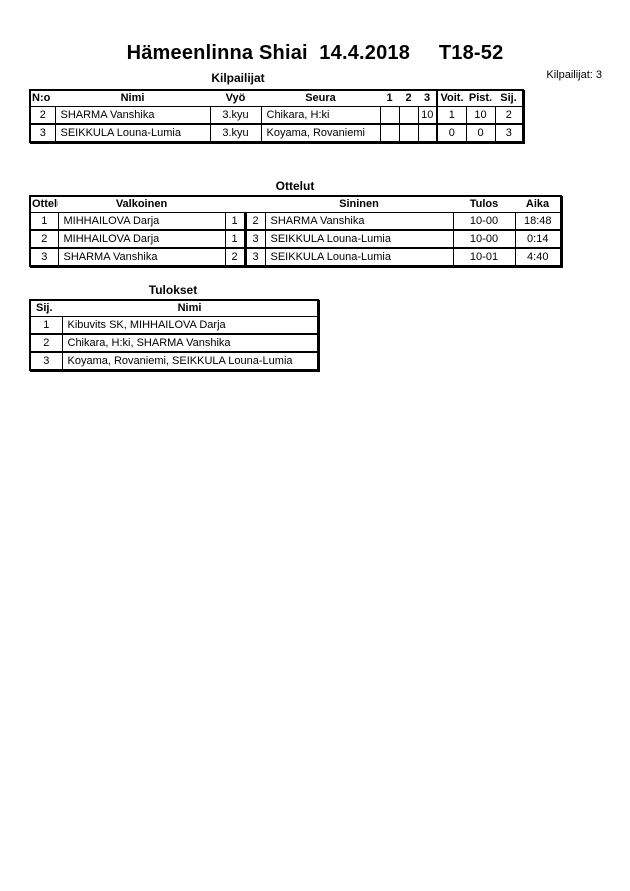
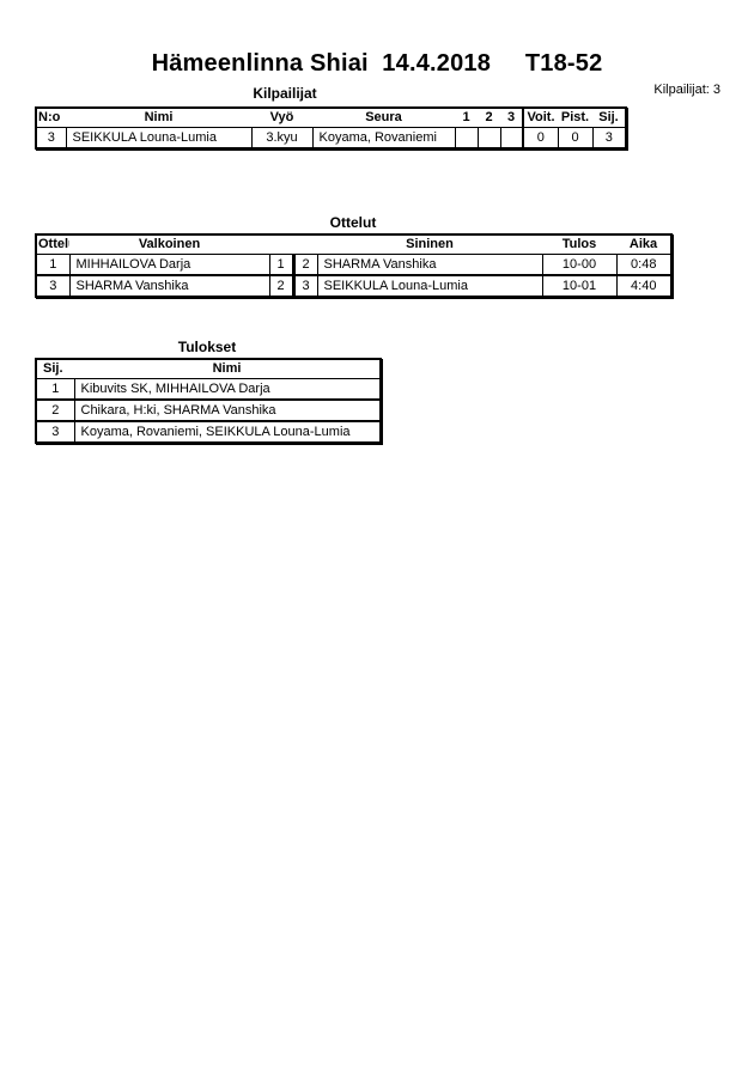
  Hämeenlinna Shiai 14.4.2018 T18-52
  Kilpailijat
  Kilpailijat: 3
  N:o	Nimi	Vyö	Seura	1	2	3	Voit.	Pist.	Sij.
- 2	SHARMA Vanshika	3.kyu	Chikara, H:ki			10	1	10	2
  3	SEIKKULA Louna-Lumia	3.kyu	Koyama, Rovaniemi				0	0	3
  Ottelut
  Ottel	Valkoinen			Sininen	Tulos	Aika
- 1	MIHHAILOVA Darja	1	2	SHARMA Vanshika	10-00	18:48
+ 1	MIHHAILOVA Darja	1	2	SHARMA Vanshika	10-00	0:48
- 2	MIHHAILOVA Darja	1	3	SEIKKULA Louna-Lumia	10-00	0:14
  3	SHARMA Vanshika	2	3	SEIKKULA Louna-Lumia	10-01	4:40
  Tulokset
  Sij.	Nimi
  1	Kibuvits SK, MIHHAILOVA Darja
  2	Chikara, H:ki, SHARMA Vanshika
  3	Koyama, Rovaniemi, SEIKKULA Louna-Lumia
